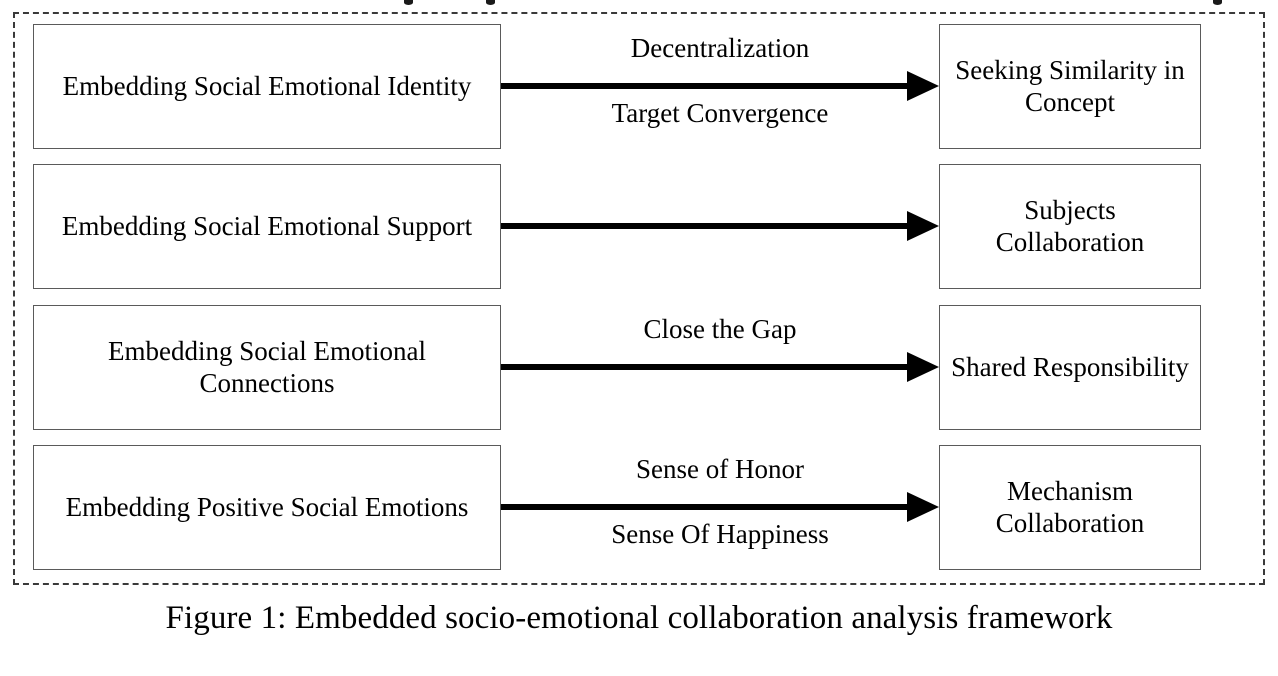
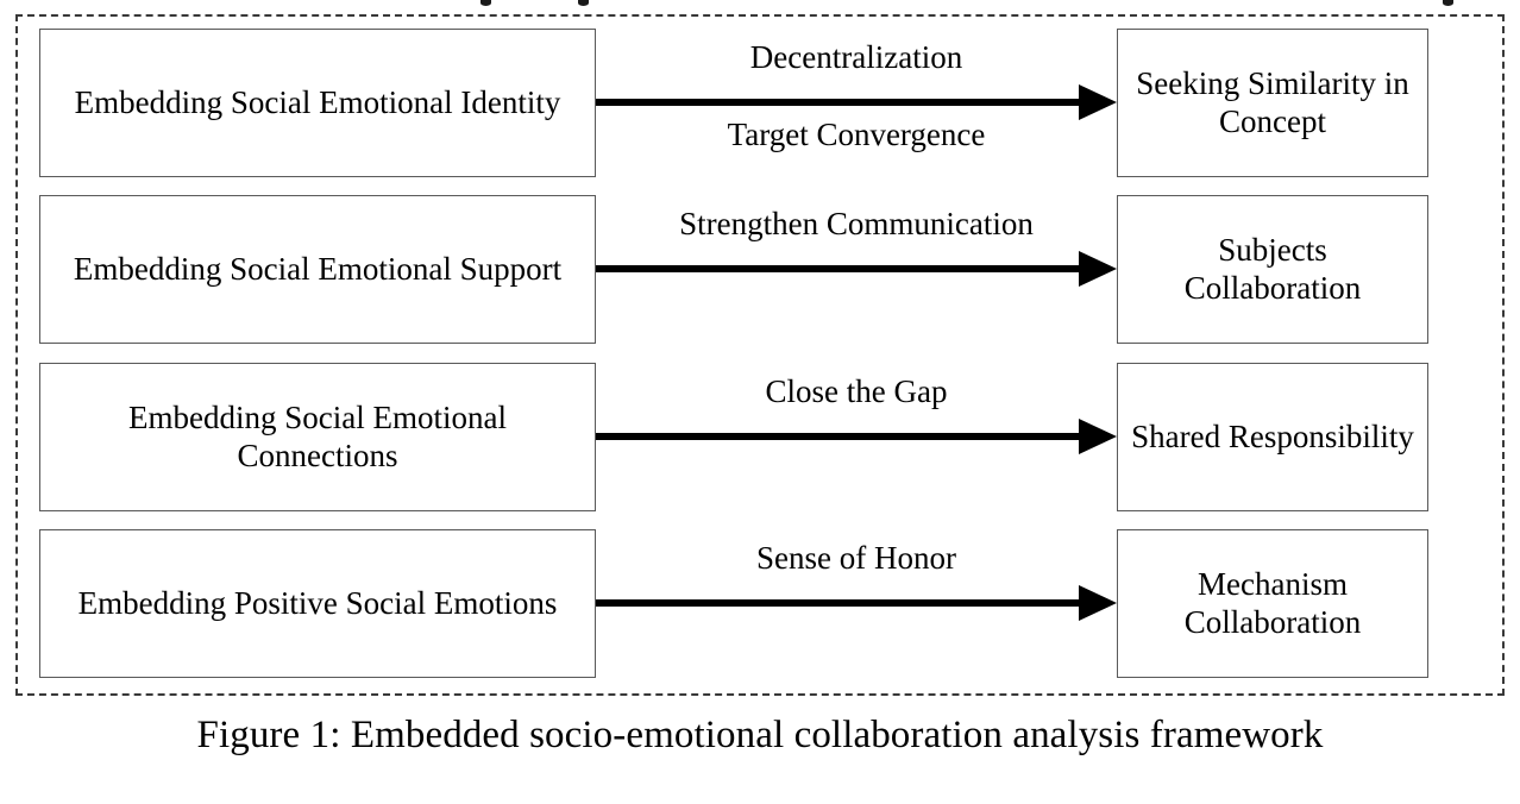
  Embedding Social Emotional Identity
  Decentralization
  Target Convergence
  Seeking Similarity in Concept
  Embedding Social Emotional Support
+ Strengthen Communication
  Subjects Collaboration
  Embedding Social Emotional Connections
  Close the Gap
  Shared Responsibility
  Embedding Positive Social Emotions
  Sense of Honor
- Sense Of Happiness
  Mechanism Collaboration
  Figure 1: Embedded socio-emotional collaboration analysis framework
